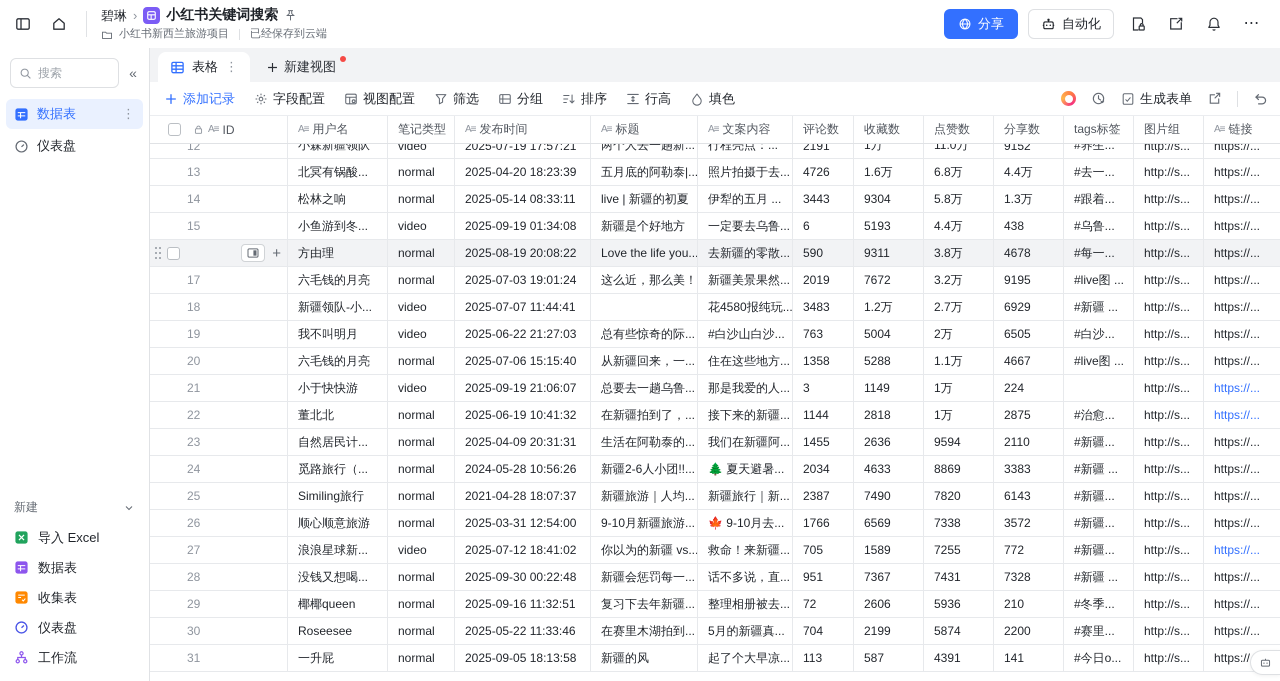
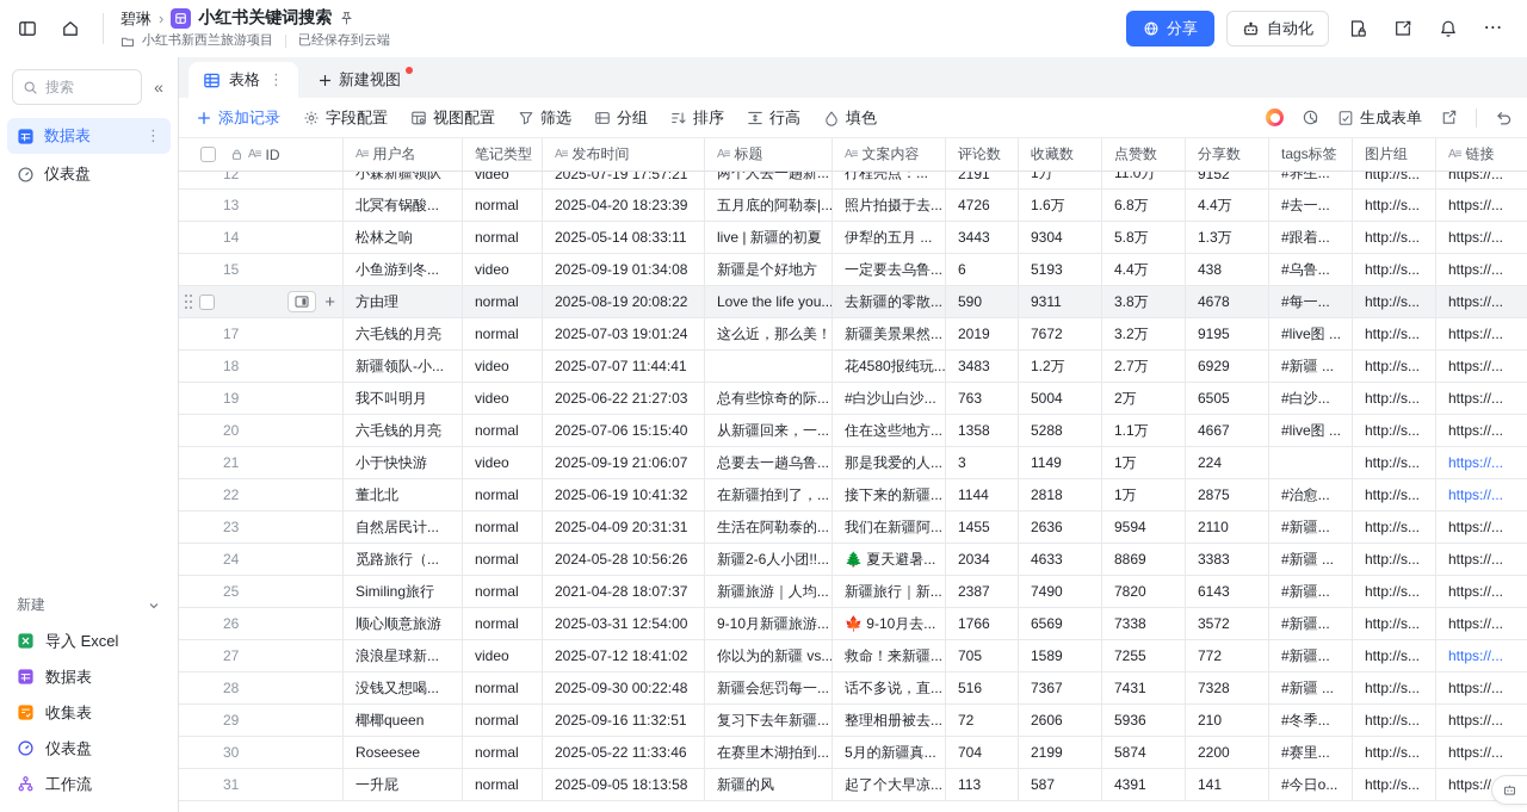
  碧琳
  ›
  小红书关键词搜索
  小红书新西兰旅游项目
  已经保存到云端
  分享
  自动化
  ⋯
  搜索
  «
  数据表
  ⋮
  仪表盘
  新建
  导入 Excel
  数据表
  收集表
  仪表盘
  工作流
  表格
  ⋮
  新建视图
  添加记录
  字段配置
  视图配置
  筛选
  分组
  排序
  行高
  填色
  生成表单
  A≡
  ID
  A≡
  用户名
  笔记类型
  A≡
  发布时间
  A≡
  标题
  A≡
  文案内容
  评论数
  收藏数
  点赞数
  分享数
  tags标签
  图片组
  A≡
  链接
  12
  小森新疆领队
  video
  2025-07-19 17:57:21
  两个人去一趟新...
  行程亮点：...
  2191
  1万
  11.0万
  9152
  #养生...
  http://s...
  https://...
  13
  北冥有锅酸...
  normal
  2025-04-20 18:23:39
  五月底的阿勒泰|...
  照片拍摄于去...
  4726
  1.6万
  6.8万
  4.4万
  #去一...
  http://s...
  https://...
  14
  松林之响
  normal
  2025-05-14 08:33:11
  live | 新疆的初夏
  伊犁的五月 ...
  3443
  9304
  5.8万
  1.3万
  #跟着...
  http://s...
  https://...
  15
  小鱼游到冬...
  video
  2025-09-19 01:34:08
  新疆是个好地方
  一定要去乌鲁...
  6
  5193
  4.4万
  438
  #乌鲁...
  http://s...
  https://...
  +
  方由理
  normal
  2025-08-19 20:08:22
  Love the life you...
  去新疆的零散...
  590
  9311
  3.8万
  4678
  #每一...
  http://s...
  https://...
  17
  六毛钱的月亮
  normal
  2025-07-03 19:01:24
  这么近，那么美！
  新疆美景果然...
  2019
  7672
  3.2万
  9195
  #live图 ...
  http://s...
  https://...
  18
  新疆领队-小...
  video
  2025-07-07 11:44:41
  花4580报纯玩...
  3483
  1.2万
  2.7万
  6929
  #新疆 ...
  http://s...
  https://...
  19
  我不叫明月
  video
  2025-06-22 21:27:03
  总有些惊奇的际...
  #白沙山白沙...
  763
  5004
  2万
  6505
  #白沙...
  http://s...
  https://...
  20
  六毛钱的月亮
  normal
  2025-07-06 15:15:40
  从新疆回来，一...
  住在这些地方...
  1358
  5288
  1.1万
  4667
  #live图 ...
  http://s...
  https://...
  21
  小于快快游
  video
  2025-09-19 21:06:07
  总要去一趟乌鲁...
  那是我爱的人...
  3
  1149
  1万
  224
  http://s...
  https://...
  22
  董北北
  normal
  2025-06-19 10:41:32
  在新疆拍到了，...
  接下来的新疆...
  1144
  2818
  1万
  2875
  #治愈...
  http://s...
  https://...
  23
  自然居民计...
  normal
  2025-04-09 20:31:31
  生活在阿勒泰的...
  我们在新疆阿...
  1455
  2636
  9594
  2110
  #新疆...
  http://s...
  https://...
  24
  觅路旅行（...
  normal
  2024-05-28 10:56:26
  新疆2-6人小团!!...
  🌲 夏天避暑...
  2034
  4633
  8869
  3383
  #新疆 ...
  http://s...
  https://...
  25
  Similing旅行
  normal
  2021-04-28 18:07:37
  新疆旅游｜人均...
  新疆旅行｜新...
  2387
  7490
  7820
  6143
  #新疆...
  http://s...
  https://...
  26
  顺心顺意旅游
  normal
  2025-03-31 12:54:00
  9-10月新疆旅游...
  🍁 9-10月去...
  1766
  6569
  7338
  3572
  #新疆...
  http://s...
  https://...
  27
  浪浪星球新...
  video
  2025-07-12 18:41:02
  你以为的新疆 vs...
  救命！来新疆...
  705
  1589
  7255
  772
  #新疆...
  http://s...
  https://...
  28
  没钱又想喝...
  normal
  2025-09-30 00:22:48
  新疆会惩罚每一...
  话不多说，直...
- 951
+ 516
  7367
  7431
  7328
  #新疆 ...
  http://s...
  https://...
  29
  椰椰queen
  normal
  2025-09-16 11:32:51
  复习下去年新疆...
  整理相册被去...
  72
  2606
  5936
  210
  #冬季...
  http://s...
  https://...
  30
  Roseesee
  normal
  2025-05-22 11:33:46
  在赛里木湖拍到...
  5月的新疆真...
  704
  2199
  5874
  2200
  #赛里...
  http://s...
  https://...
  31
  一升屁
  normal
  2025-09-05 18:13:58
  新疆的风
  起了个大早凉...
  113
  587
  4391
  141
  #今日o...
  http://s...
  https://
